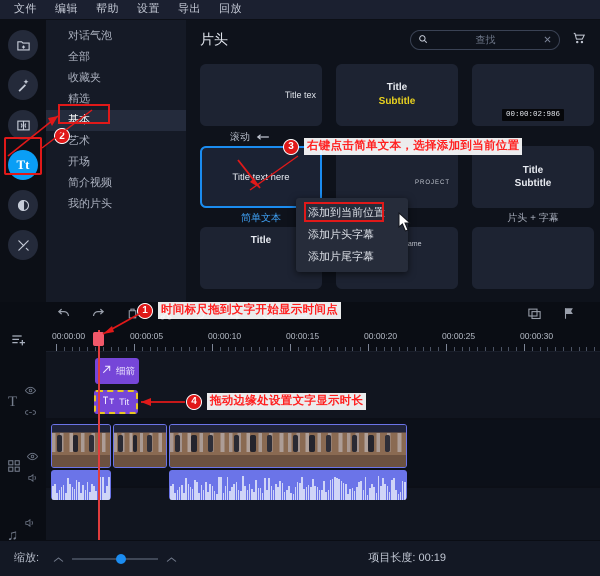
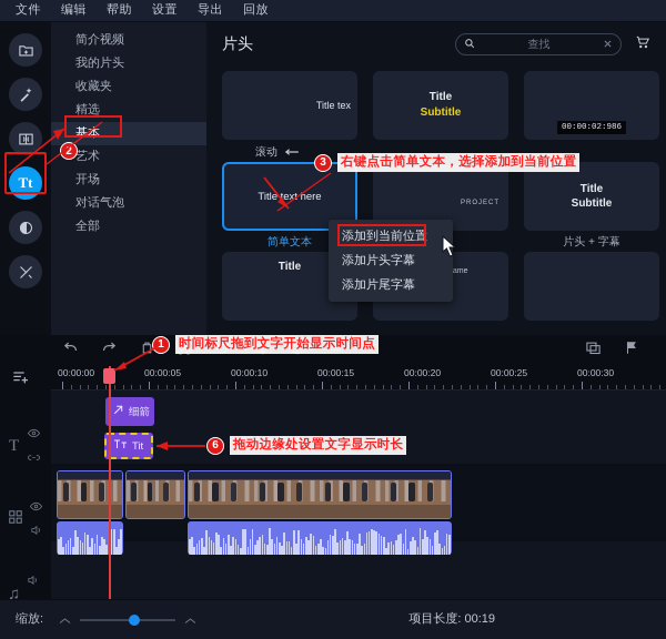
  文件
  编辑
  帮助
  设置
  导出
  回放
  Tt
- 对话气泡
+ 简介视频
- 全部
+ 我的片头
  收藏夹
  精选
  基本
  艺术
  开场
- 简介视频
+ 对话气泡
- 我的片头
+ 全部
  片头
  查找
  Title tex
  Title
  Subtitle
  00:00:02:986
  滚动
  Title text here
  简单文本
  Title
  Subtitle
  片头 + 字幕
  Title
  添加到当前位置
  添加片头字幕
  添加片尾字幕
  T
  ♫
  00:00:00
  00:00:05
  00:00:10
  00:00:15
  00:00:20
  00:00:25
  00:00:30
  细箭
  Tit
  缩放:
  项目长度: 00:19
  2
  3
  右键点击简单文本，选择添加到当前位置
  1
  时间标尺拖到文字开始显示时间点
- 4
+ 6
  拖动边缘处设置文字显示时长
